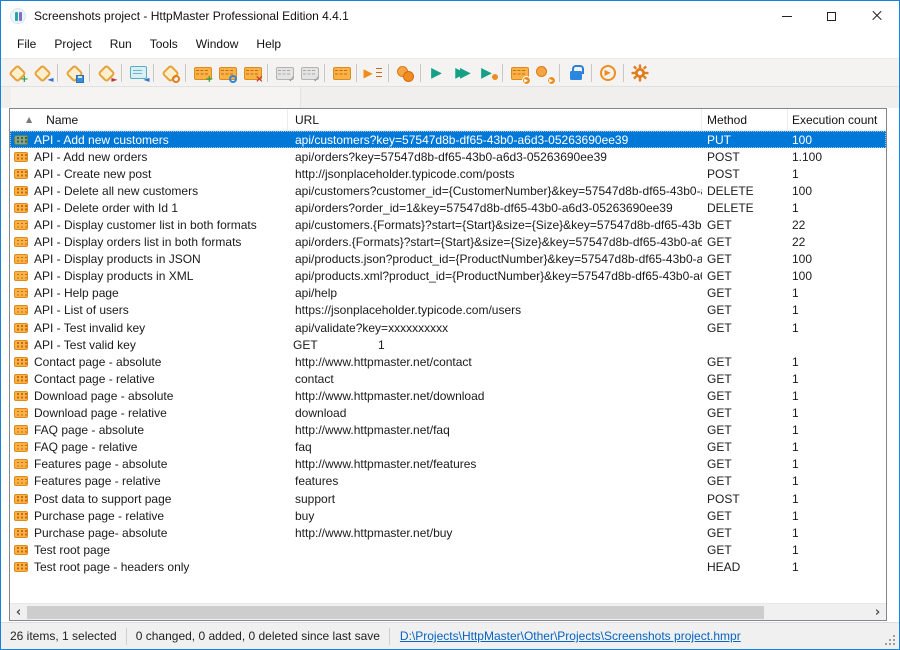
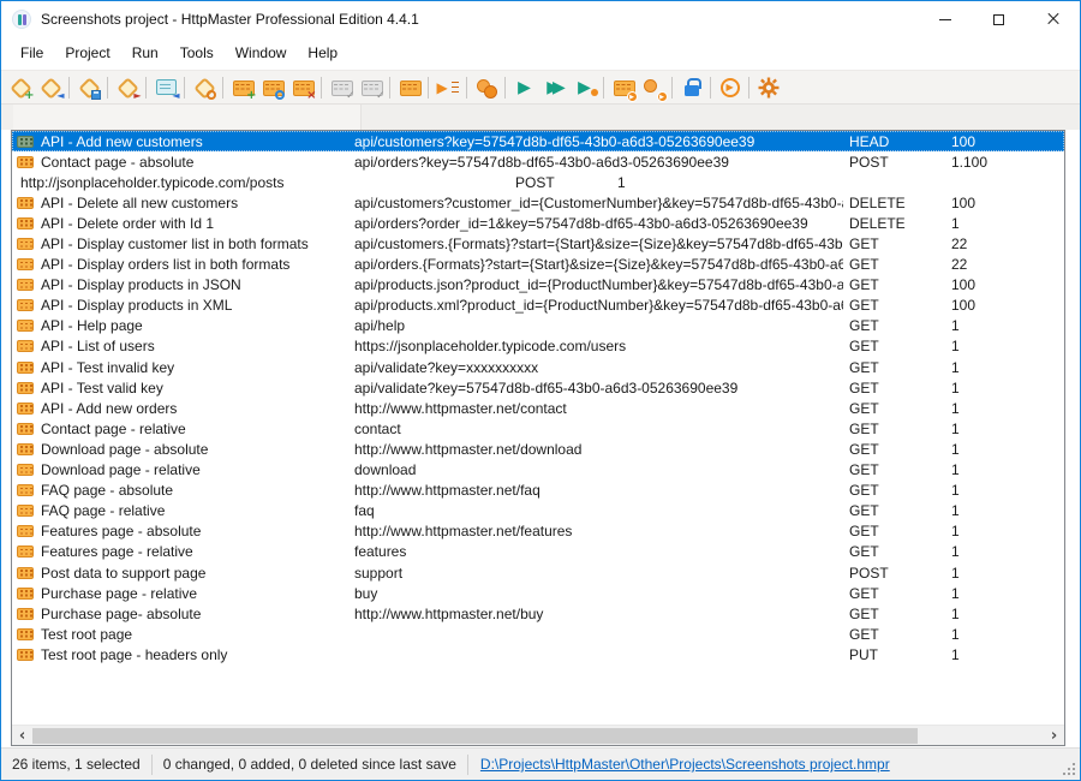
  Screenshots project - HttpMaster Professional Edition 4.4.1
  File
  Project
  Run
  Tools
  Window
  Help
  +
  ◄
  ►
  ◄
  +
  ×
  ✓
  ✓
  ▶
  ▶
  ▶▶
  ▶
  ▶
- ▲
- Name
- URL
- Method
- Execution count
  API - Add new customers
  api/customers?key=57547d8b-df65-43b0-a6d3-05263690ee39
- PUT
+ HEAD
  100
- API - Add new orders
+ Contact page - absolute
  api/orders?key=57547d8b-df65-43b0-a6d3-05263690ee39
  POST
  1.100
- API - Create new post
  http://jsonplaceholder.typicode.com/posts
  POST
  1
  API - Delete all new customers
  api/customers?customer_id={CustomerNumber}&key=57547d8b-df65-43b0-
  DELETE
  100
  API - Delete order with Id 1
  api/orders?order_id=1&key=57547d8b-df65-43b0-a6d3-05263690ee39
  DELETE
  1
  API - Display customer list in both formats
  api/customers.{Formats}?start={Start}&size={Size}&key=57547d8b-df65-43b
  GET
  22
  API - Display orders list in both formats
  api/orders.{Formats}?start={Start}&size={Size}&key=57547d8b-df65-43b0-a6
  GET
  22
  API - Display products in JSON
  api/products.json?product_id={ProductNumber}&key=57547d8b-df65-43b0-a
  GET
  100
  API - Display products in XML
  api/products.xml?product_id={ProductNumber}&key=57547d8b-df65-43b0-a
  GET
  100
  API - Help page
  api/help
  GET
  1
  API - List of users
  https://jsonplaceholder.typicode.com/users
  GET
  1
  API - Test invalid key
  api/validate?key=xxxxxxxxxx
  GET
  1
  API - Test valid key
+ api/validate?key=57547d8b-df65-43b0-a6d3-05263690ee39
  GET
  1
- Contact page - absolute
+ API - Add new orders
  http://www.httpmaster.net/contact
  GET
  1
  Contact page - relative
  contact
  GET
  1
  Download page - absolute
  http://www.httpmaster.net/download
  GET
  1
  Download page - relative
  download
  GET
  1
  FAQ page - absolute
  http://www.httpmaster.net/faq
  GET
  1
  FAQ page - relative
  faq
  GET
  1
  Features page - absolute
  http://www.httpmaster.net/features
  GET
  1
  Features page - relative
  features
  GET
  1
  Post data to support page
  support
  POST
  1
  Purchase page - relative
  buy
  GET
  1
  Purchase page- absolute
  http://www.httpmaster.net/buy
  GET
  1
  Test root page
  GET
  1
  Test root page - headers only
- HEAD
+ PUT
  1
  ‹
  ›
  26 items, 1 selected
  0 changed, 0 added, 0 deleted since last save
  D:\Projects\HttpMaster\Other\Projects\Screenshots project.hmpr
